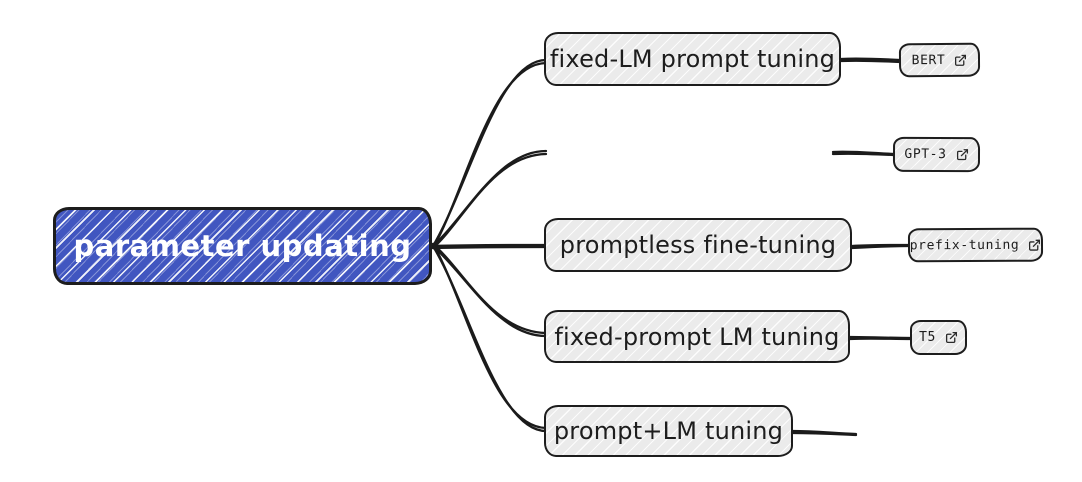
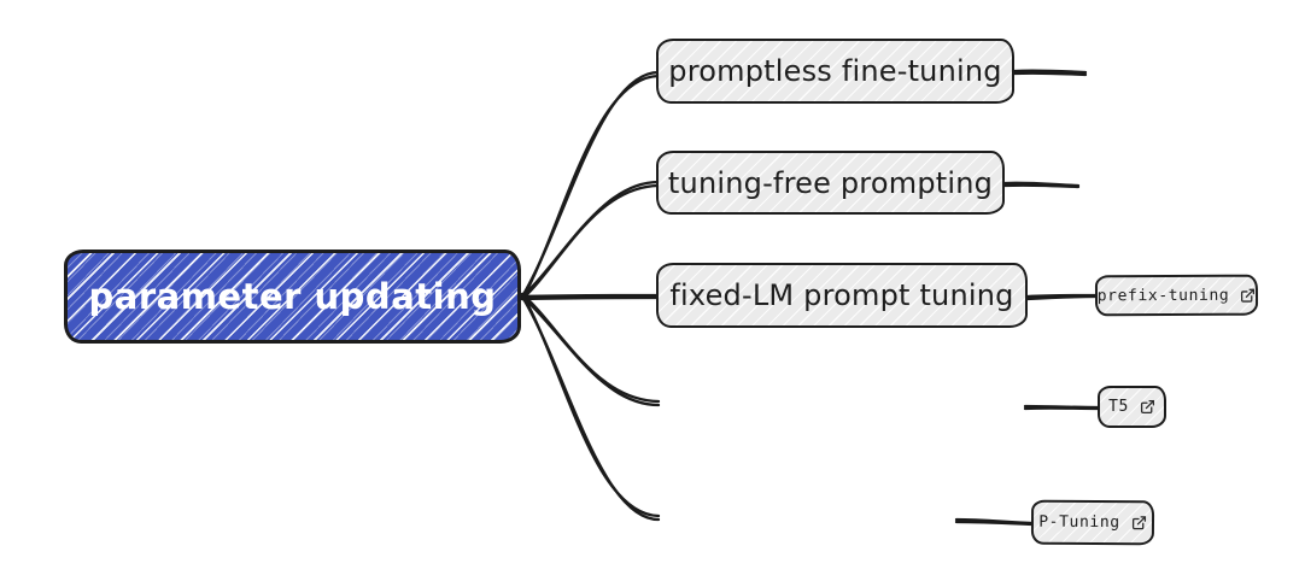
  parameter updating
- fixed-LM prompt tuning
+ promptless fine-tuning
+ tuning-free prompting
- promptless fine-tuning
+ fixed-LM prompt tuning
- fixed-prompt LM tuning
- prompt+LM tuning
- BERT
- GPT-3
  prefix-tuning
  T5
+ P-Tuning
